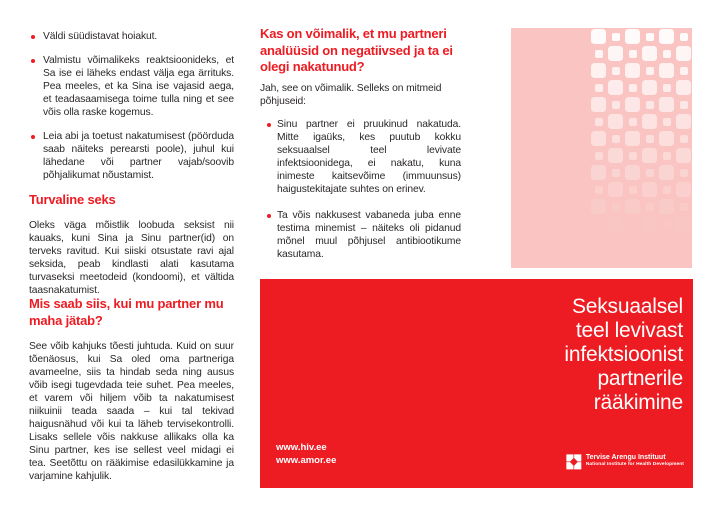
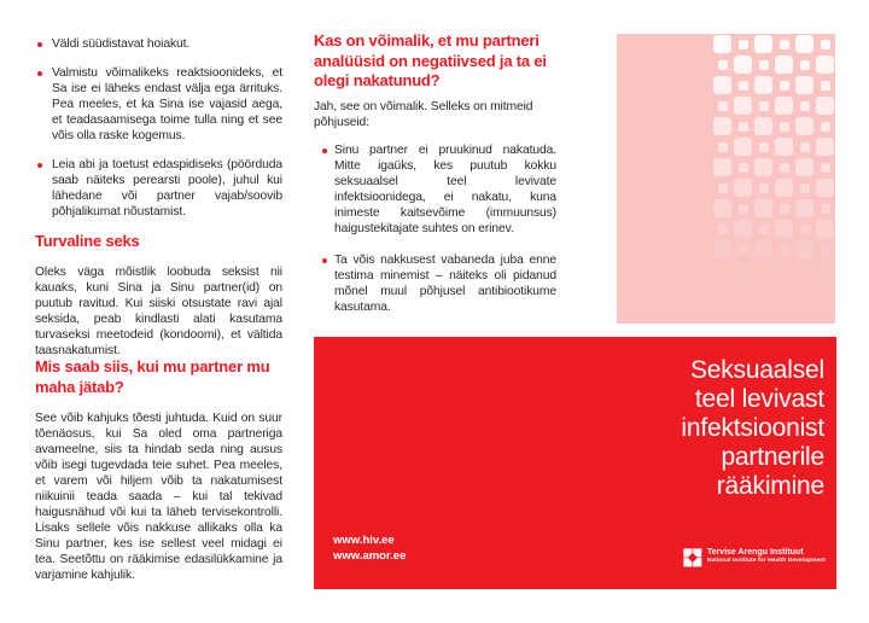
  Väldi süüdistavat hoiakut.
  Valmistu võimalikeks reaktsioonideks, et Sa ise ei läheks endast välja ega ärrituks. Pea meeles, et ka Sina ise vajasid aega, et teadasaamisega toime tulla ning et see võis olla raske kogemus.
- Leia abi ja toetust nakatumisest (pöörduda saab näiteks perearsti poole), juhul kui lähedane või partner vajab/soovib põhjalikumat nõustamist.
+ Leia abi ja toetust edaspidiseks (pöörduda saab näiteks perearsti poole), juhul kui lähedane või partner vajab/soovib põhjalikumat nõustamist.
  Turvaline seks
- Oleks väga mõistlik loobuda seksist nii kauaks, kuni Sina ja Sinu partner(id) on terveks ravitud. Kui siiski otsustate ravi ajal seksida, peab kindlasti alati kasutama turvaseksi meetodeid (kondoomi), et vältida taasnakatumist.
+ Oleks väga mõistlik loobuda seksist nii kauaks, kuni Sina ja Sinu partner(id) on puutub ravitud. Kui siiski otsustate ravi ajal seksida, peab kindlasti alati kasutama turvaseksi meetodeid (kondoomi), et vältida taasnakatumist.
  Mis saab siis, kui mu partner mu
  maha jätab?
  See võib kahjuks tõesti juhtuda. Kuid on suur tõenäosus, kui Sa oled oma partneriga avameelne, siis ta hindab seda ning ausus võib isegi tugevdada teie suhet. Pea meeles, et varem või hiljem võib ta nakatumisest niikuinii teada saada – kui tal tekivad haigusnähud või kui ta läheb tervisekontrolli. Lisaks sellele võis nakkuse allikaks olla ka Sinu partner, kes ise sellest veel midagi ei tea. Seetõttu on rääkimise edasilükkamine ja varjamine kahjulik.
  Kas on võimalik, et mu partneri
  analüüsid on negatiivsed ja ta ei
  olegi nakatunud?
  Jah, see on võimalik. Selleks on mitmeid põhjuseid:
  Sinu partner ei pruukinud nakatuda. Mitte igaüks, kes puutub kokku seksuaalsel teel levivate infektsioonidega, ei nakatu, kuna inimeste kaitsevõime (immuunsus) haigustekitajate suhtes on erinev.
  Ta võis nakkusest vabaneda juba enne testima minemist – näiteks oli pidanud mõnel muul põhjusel antibiootikume kasutama.
  Seksuaalsel
  teel levivast
  infektsioonist
  partnerile
  rääkimine
  www.hiv.ee
  www.amor.ee
